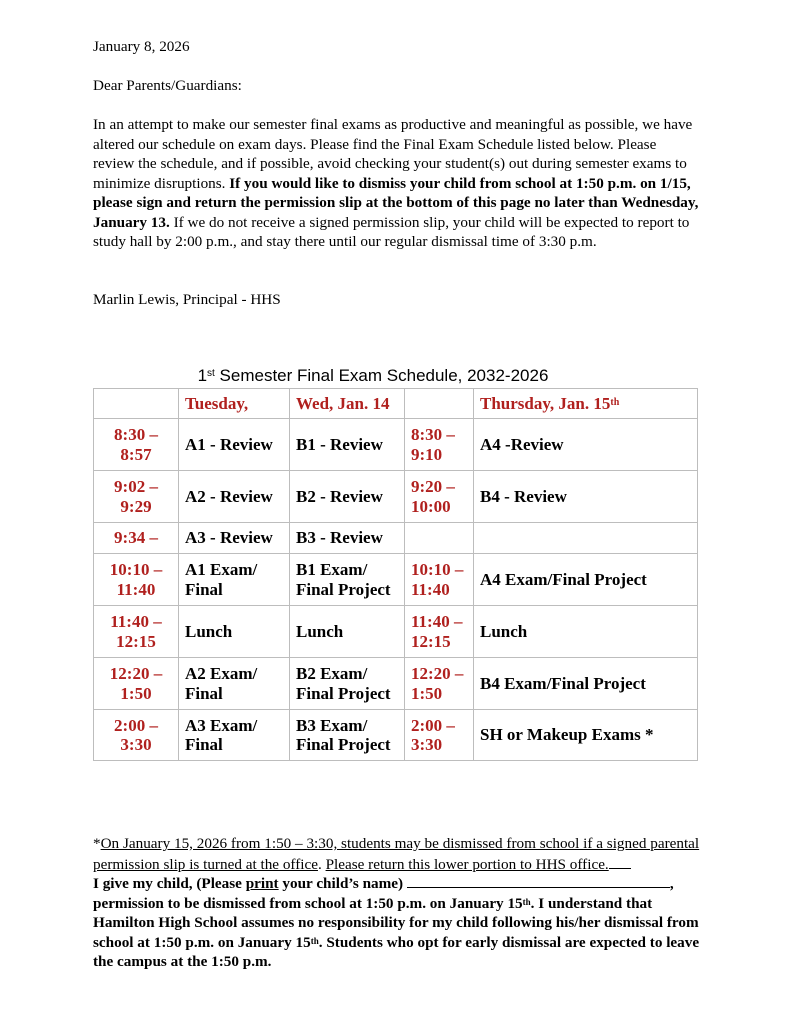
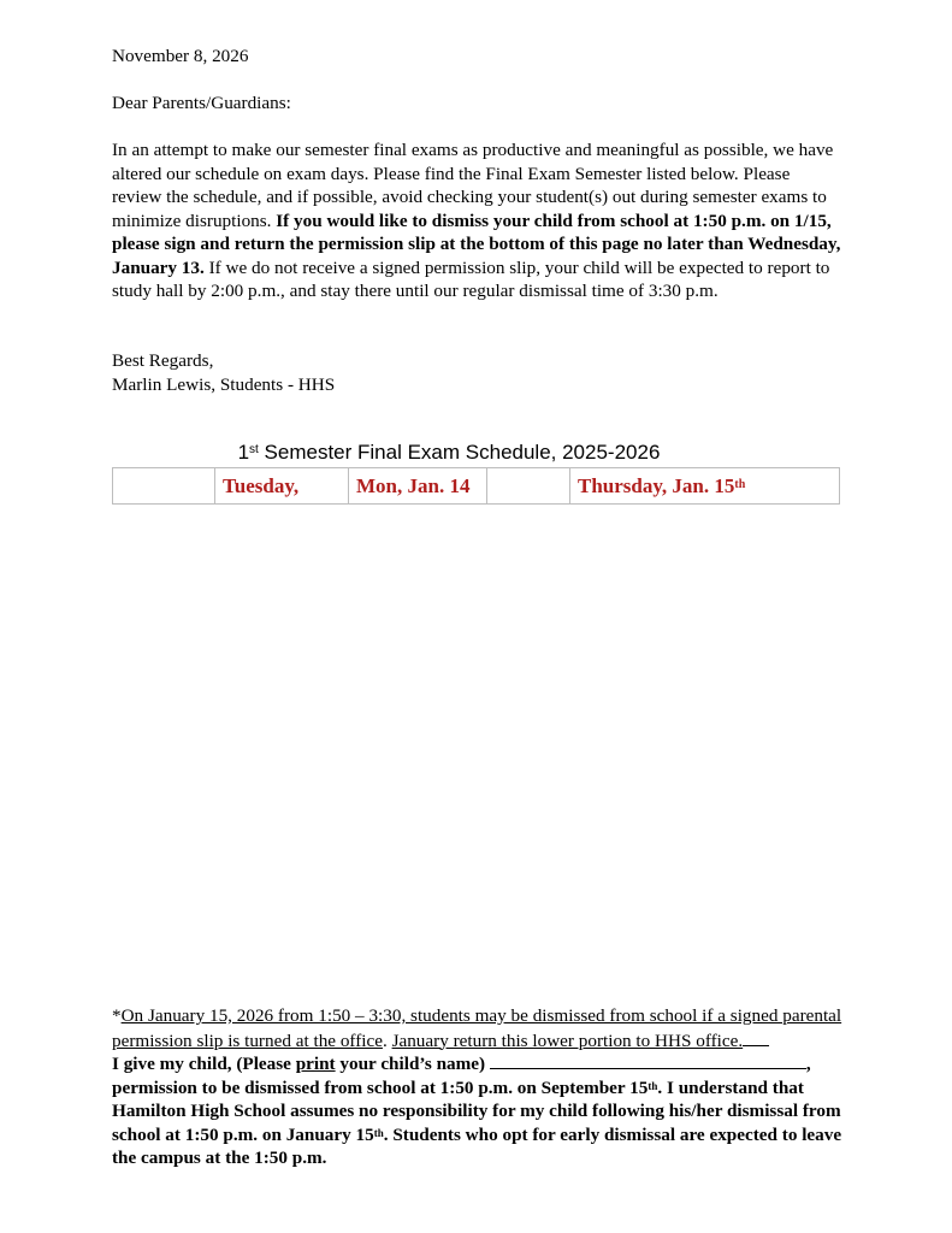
- January 8, 2026
+ November 8, 2026
  Dear Parents/Guardians:
- In an attempt to make our semester final exams as productive and meaningful as possible, we have altered our schedule on exam days. Please find the Final Exam Schedule listed below. Please review the schedule, and if possible, avoid checking your student(s) out during semester exams to minimize disruptions. If you would like to dismiss your child from school at 1:50 p.m. on 1/15, please sign and return the permission slip at the bottom of this page no later than Wednesday, January 13. If we do not receive a signed permission slip, your child will be expected to report to study hall by 2:00 p.m., and stay there until our regular dismissal time of 3:30 p.m.
+ In an attempt to make our semester final exams as productive and meaningful as possible, we have altered our schedule on exam days. Please find the Final Exam Semester listed below. Please review the schedule, and if possible, avoid checking your student(s) out during semester exams to minimize disruptions. If you would like to dismiss your child from school at 1:50 p.m. on 1/15, please sign and return the permission slip at the bottom of this page no later than Wednesday, January 13. If we do not receive a signed permission slip, your child will be expected to report to study hall by 2:00 p.m., and stay there until our regular dismissal time of 3:30 p.m.
+ Best Regards,
- Marlin Lewis, Principal - HHS
+ Marlin Lewis, Students - HHS
- 1st Semester Final Exam Schedule, 2032-2026
+ 1st Semester Final Exam Schedule, 2025-2026
- 	Tuesday,	Wed, Jan. 14		Thursday, Jan. 15th
+ 	Tuesday,	Mon, Jan. 14		Thursday, Jan. 15th
- 8:30 –8:57	A1 - Review	B1 - Review	8:30 –9:10	A4 -Review
- 9:02 –9:29	A2 - Review	B2 - Review	9:20 –10:00	B4 - Review
- 9:34 –	A3 - Review	B3 - Review
- 10:10 –11:40	A1 Exam/Final	B1 Exam/Final Project	10:10 –11:40	A4 Exam/Final Project
- 11:40 –12:15	Lunch	Lunch	11:40 –12:15	Lunch
- 12:20 –1:50	A2 Exam/Final	B2 Exam/Final Project	12:20 –1:50	B4 Exam/Final Project
- 2:00 –3:30	A3 Exam/Final	B3 Exam/Final Project	2:00 –3:30	SH or Makeup Exams *
- *On January 15, 2026 from 1:50 – 3:30, students may be dismissed from school if a signed parental permission slip is turned at the office. Please return this lower portion to HHS office.
+ *On January 15, 2026 from 1:50 – 3:30, students may be dismissed from school if a signed parental permission slip is turned at the office. January return this lower portion to HHS office.
- I give my child, (Please print your child’s name) , permission to be dismissed from school at 1:50 p.m. on January 15th. I understand that Hamilton High School assumes no responsibility for my child following his/her dismissal from school at 1:50 p.m. on January 15th. Students who opt for early dismissal are expected to leave the campus at the 1:50 p.m.
+ I give my child, (Please print your child’s name) , permission to be dismissed from school at 1:50 p.m. on September 15th. I understand that Hamilton High School assumes no responsibility for my child following his/her dismissal from school at 1:50 p.m. on January 15th. Students who opt for early dismissal are expected to leave the campus at the 1:50 p.m.
